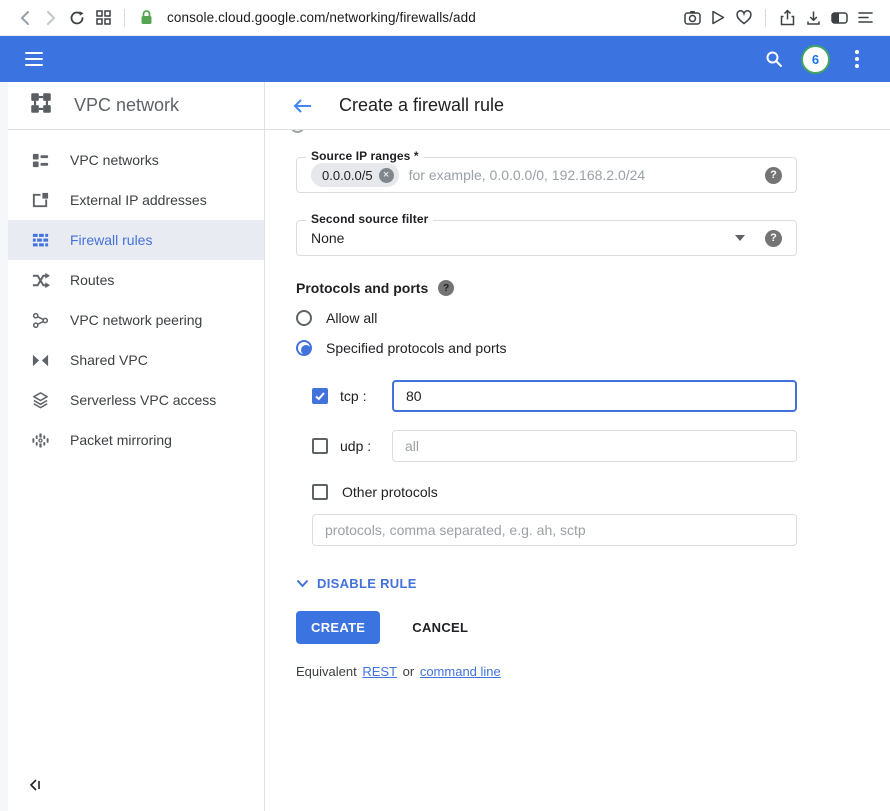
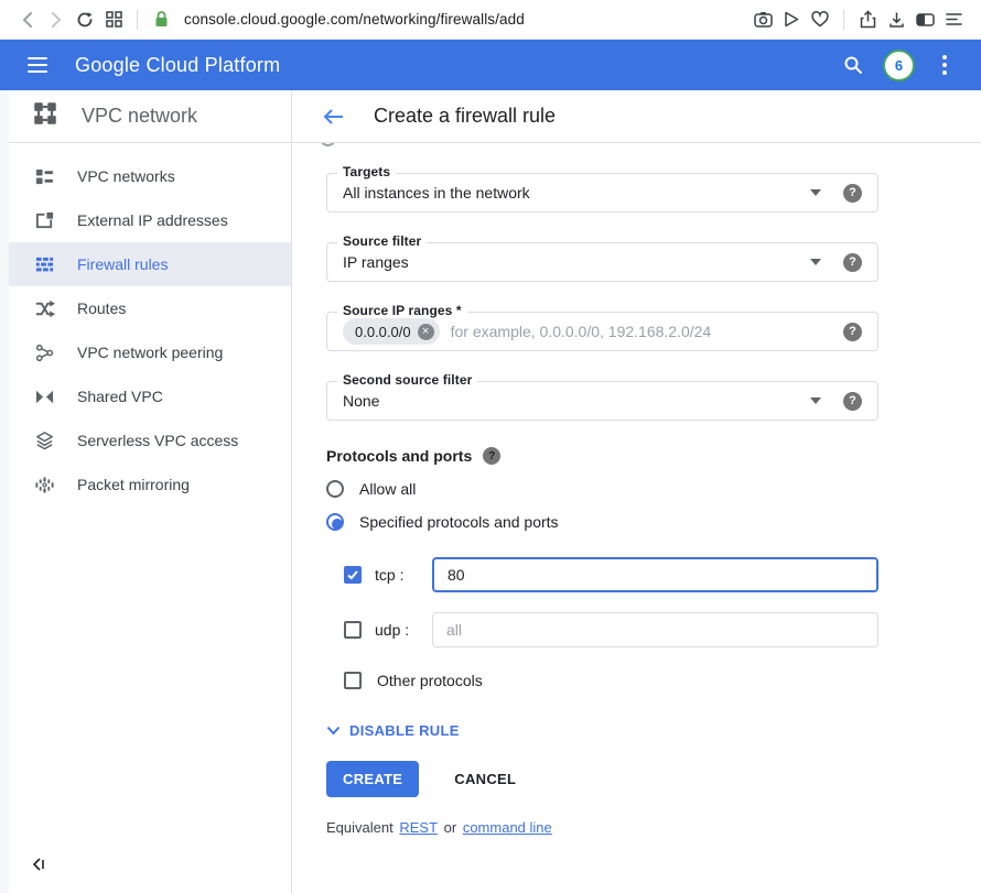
  console.cloud.google.com/networking/firewalls/add
+ Google Cloud Platform
  6
  VPC network
  VPC networks
  External IP addresses
  Firewall rules
  Routes
  VPC network peering
  Shared VPC
  Serverless VPC access
  Packet mirroring
  Create a firewall rule
+ Targets
+ All instances in the network
+ Source filter
+ IP ranges
  Source IP ranges *
- 0.0.0.0/5
+ 0.0.0.0/0
  for example, 0.0.0.0/0, 192.168.2.0/24
  Second source filter
  None
  Protocols and ports
  Allow all
  Specified protocols and ports
  tcp :
  80
  udp :
  all
  Other protocols
- protocols, comma separated, e.g. ah, sctp
  DISABLE RULE
  CREATE
  CANCEL
  Equivalent REST or command line
